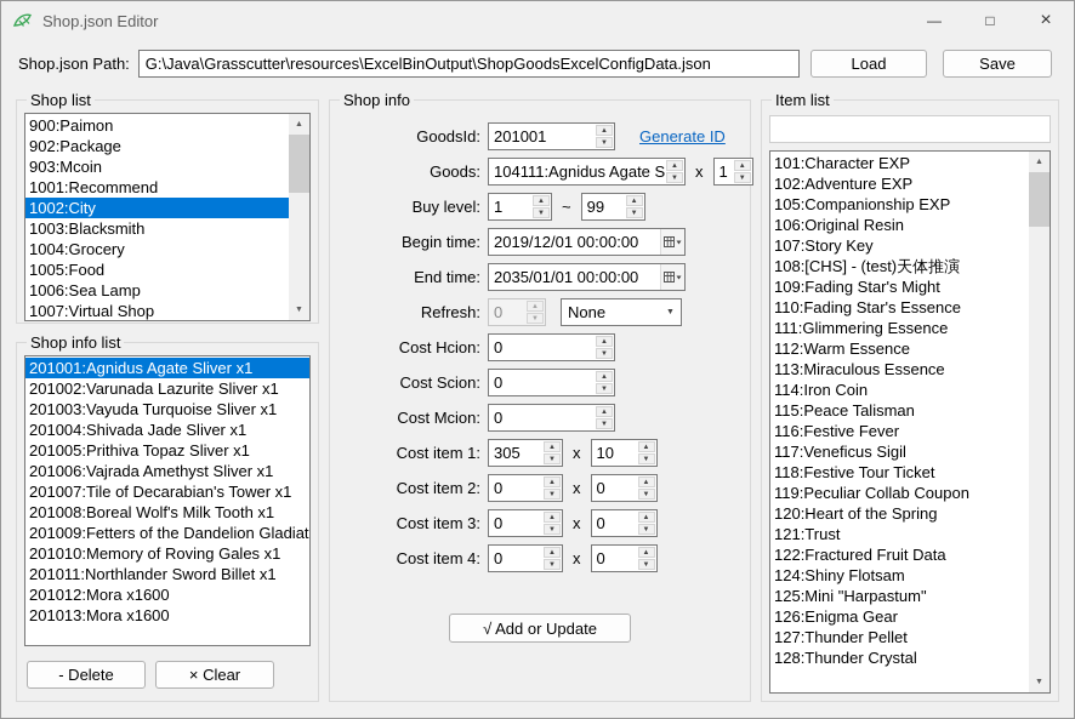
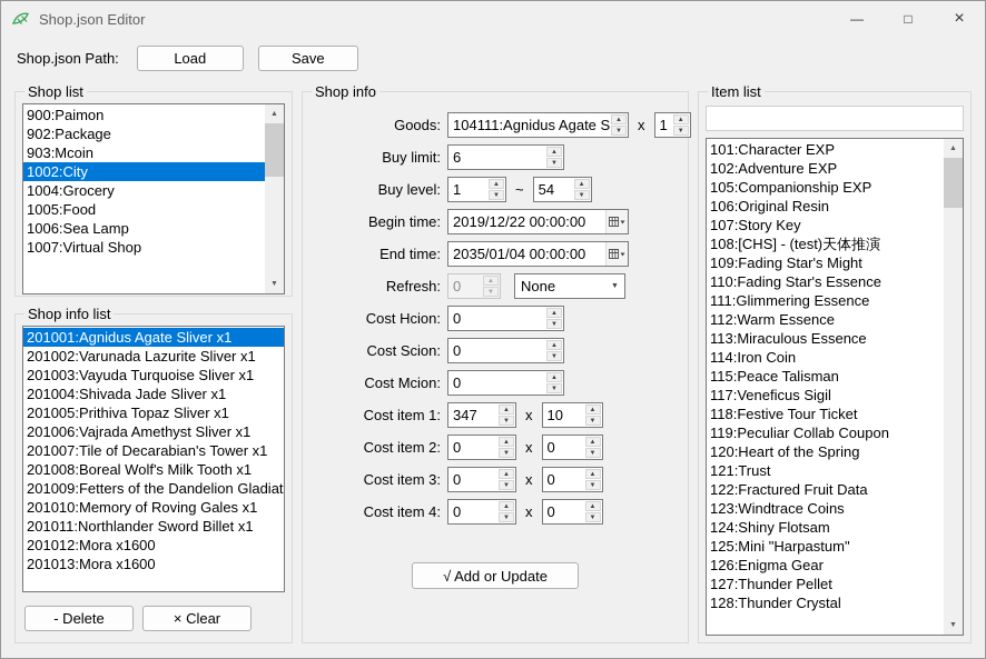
  Shop.json Editor
  —
  □
  ×
  Shop.json Path:
- G:\Java\Grasscutter\resources\ExcelBinOutput\ShopGoodsExcelConfigData.json
  Load
  Save
  Shop list
  900:Paimon
  902:Package
  903:Mcoin
- 1001:Recommend
  1002:City
- 1003:Blacksmith
  1004:Grocery
  1005:Food
  1006:Sea Lamp
  1007:Virtual Shop
  Shop info list
  201001:Agnidus Agate Sliver x1
  201002:Varunada Lazurite Sliver x1
  201003:Vayuda Turquoise Sliver x1
  201004:Shivada Jade Sliver x1
  201005:Prithiva Topaz Sliver x1
  201006:Vajrada Amethyst Sliver x1
  201007:Tile of Decarabian's Tower x1
  201008:Boreal Wolf's Milk Tooth x1
  201009:Fetters of the Dandelion Gladiat
  201010:Memory of Roving Gales x1
  201011:Northlander Sword Billet x1
  201012:Mora x1600
  201013:Mora x1600
  - Delete
  × Clear
  Shop info
- GoodsId:
- 201001
- Generate ID
  Goods:
  104111:Agnidus Agate S
  x
  1
+ Buy limit:
+ 6
  Buy level:
  1
  ~
- 99
+ 54
  Begin time:
- 2019/12/01 00:00:00
+ 2019/12/22 00:00:00
  End time:
- 2035/01/01 00:00:00
+ 2035/01/04 00:00:00
  Refresh:
  0
  None
  Cost Hcion:
  0
  Cost Scion:
  0
  Cost Mcion:
  0
  Cost item 1:
- 305
+ 347
  x
  10
  Cost item 2:
  0
  x
  0
  Cost item 3:
  0
  x
  0
  Cost item 4:
  0
  x
  0
  √ Add or Update
  Item list
  101:Character EXP
  102:Adventure EXP
  105:Companionship EXP
  106:Original Resin
  107:Story Key
  108:[CHS] - (test)天体推演
  109:Fading Star's Might
  110:Fading Star's Essence
  111:Glimmering Essence
  112:Warm Essence
  113:Miraculous Essence
  114:Iron Coin
  115:Peace Talisman
- 116:Festive Fever
  117:Veneficus Sigil
  118:Festive Tour Ticket
  119:Peculiar Collab Coupon
  120:Heart of the Spring
  121:Trust
  122:Fractured Fruit Data
+ 123:Windtrace Coins
  124:Shiny Flotsam
  125:Mini "Harpastum"
  126:Enigma Gear
  127:Thunder Pellet
  128:Thunder Crystal
